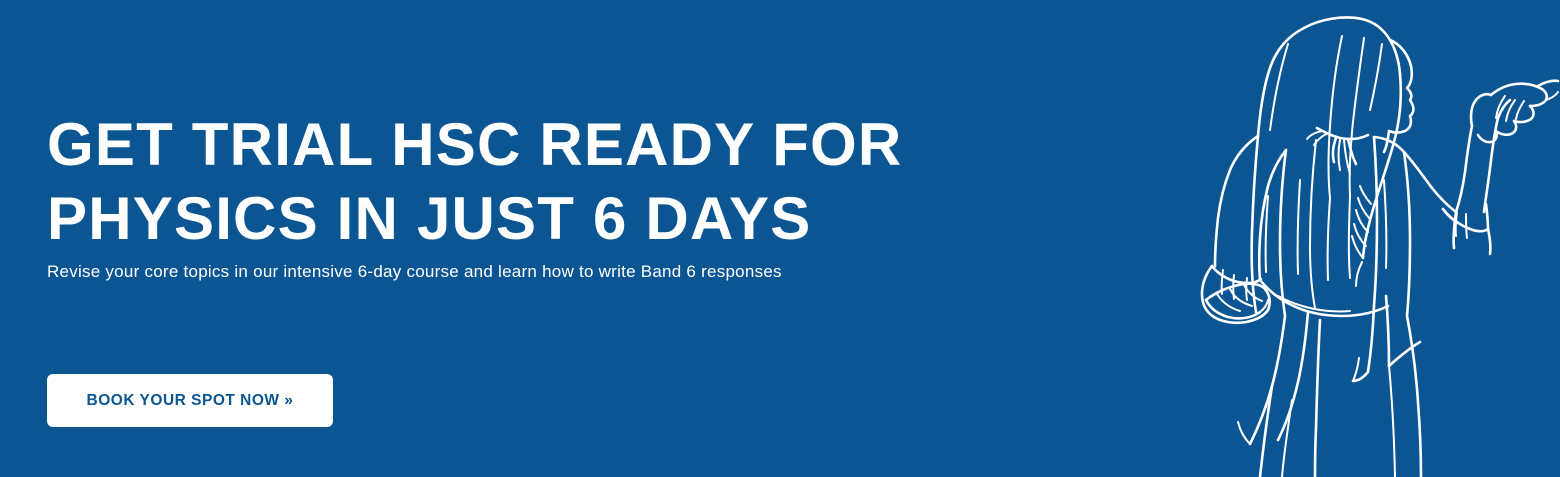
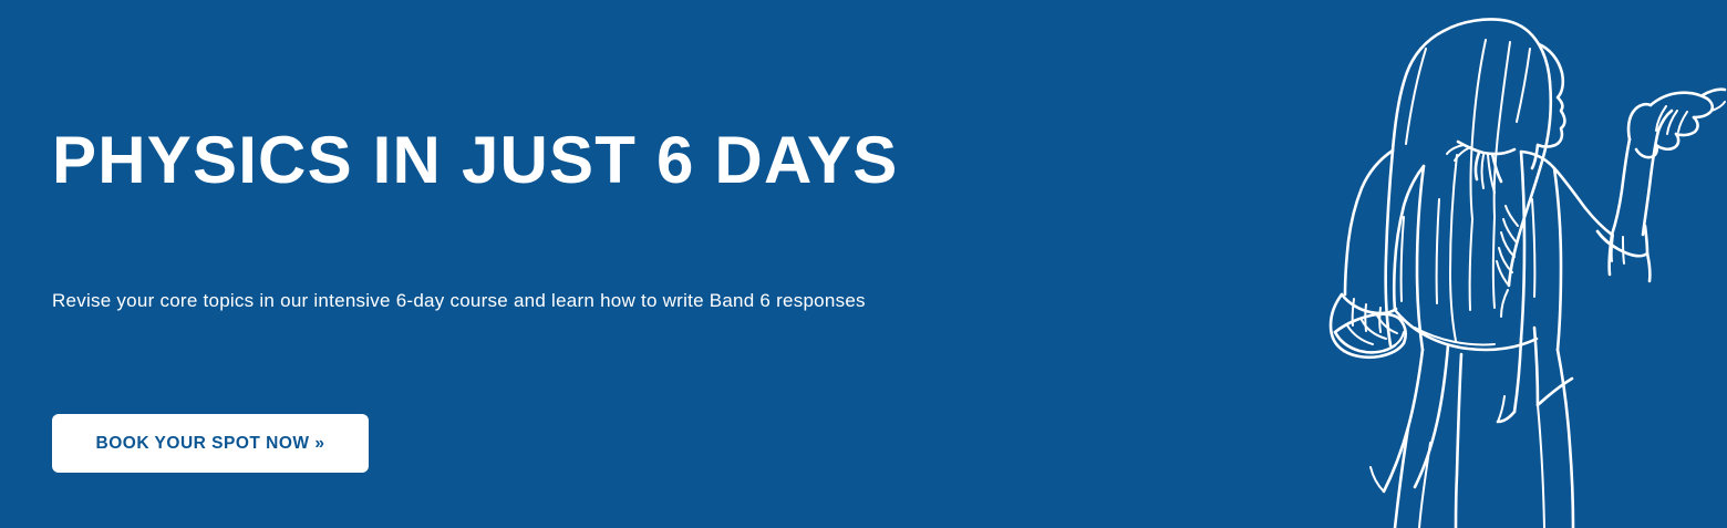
- GET TRIAL HSC READY FOR
  PHYSICS IN JUST 6 DAYS
  Revise your core topics in our intensive 6-day course and learn how to write Band 6 responses
  BOOK YOUR SPOT NOW »
